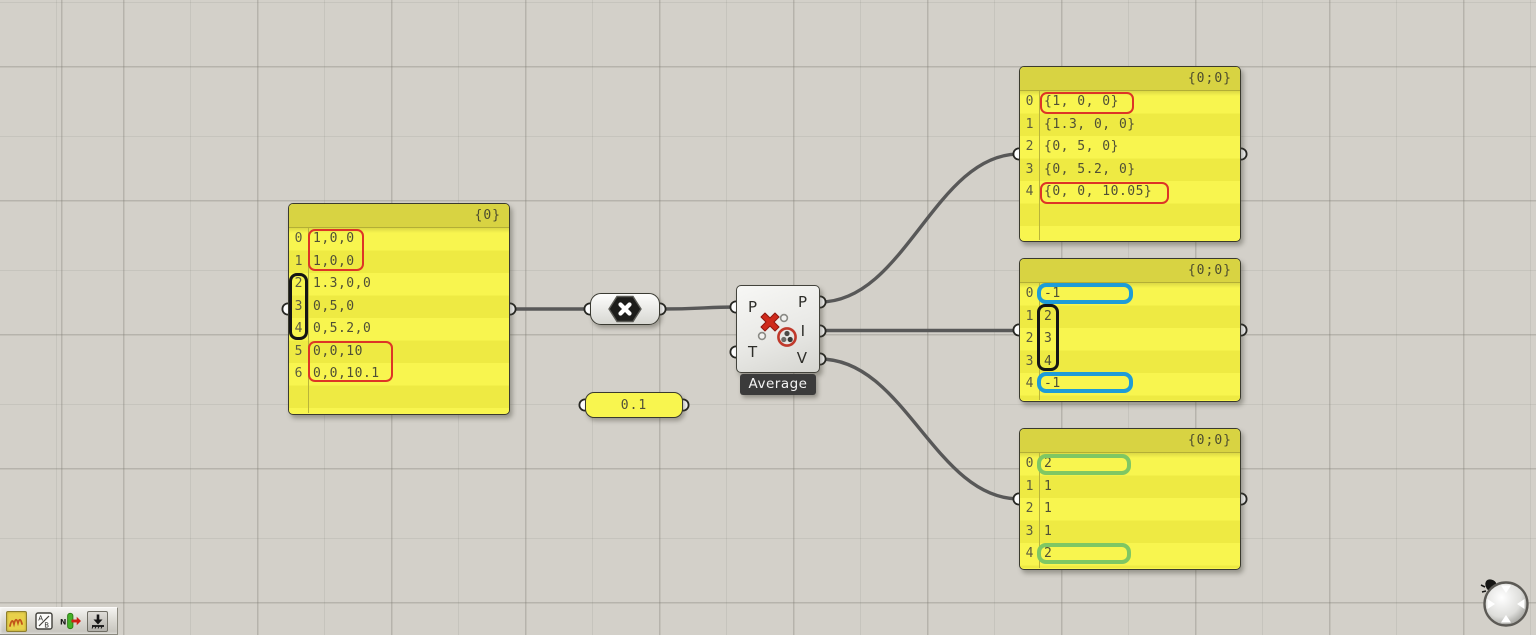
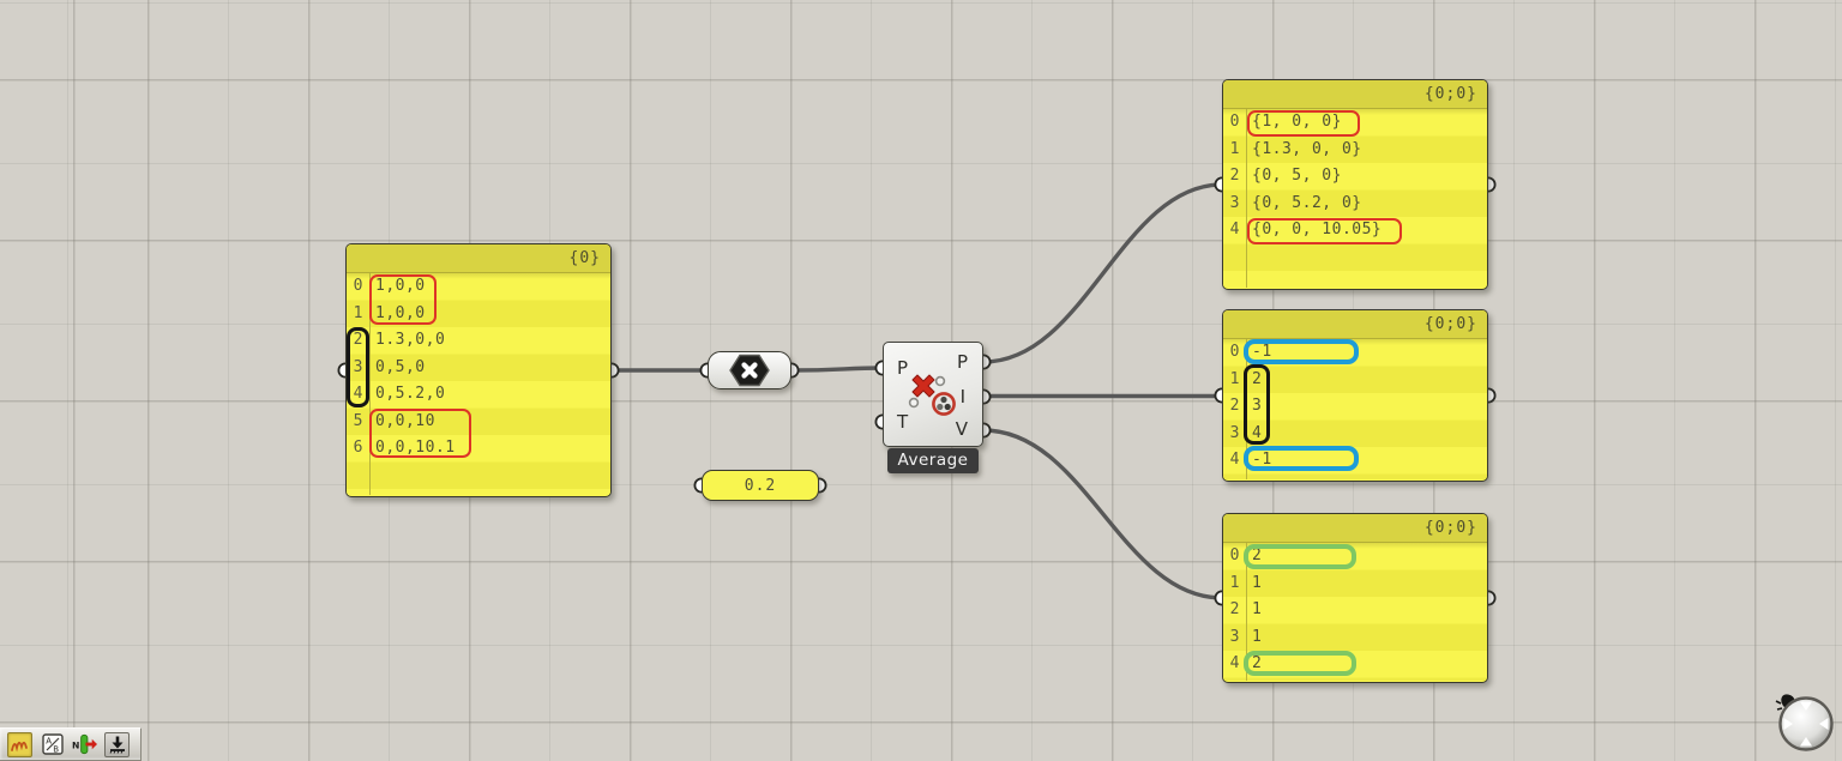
  {0}
  0 1,0,0
  1 1,0,0
  2 1.3,0,0
  3 0,5,0
  4 0,5.2,0
  5 0,0,10
  6 0,0,10.1
- 0.1
+ 0.2
  P
  T
  P
  I
  V
  Average
  {0;0}
  0 {1, 0, 0}
  1 {1.3, 0, 0}
  2 {0, 5, 0}
  3 {0, 5.2, 0}
  4 {0, 0, 10.05}
  {0;0}
  0 -1
  1 2
  2 3
  3 4
  4 -1
  {0;0}
  0 2
  1 1
  2 1
  3 1
  4 2
  A
  B
  N
